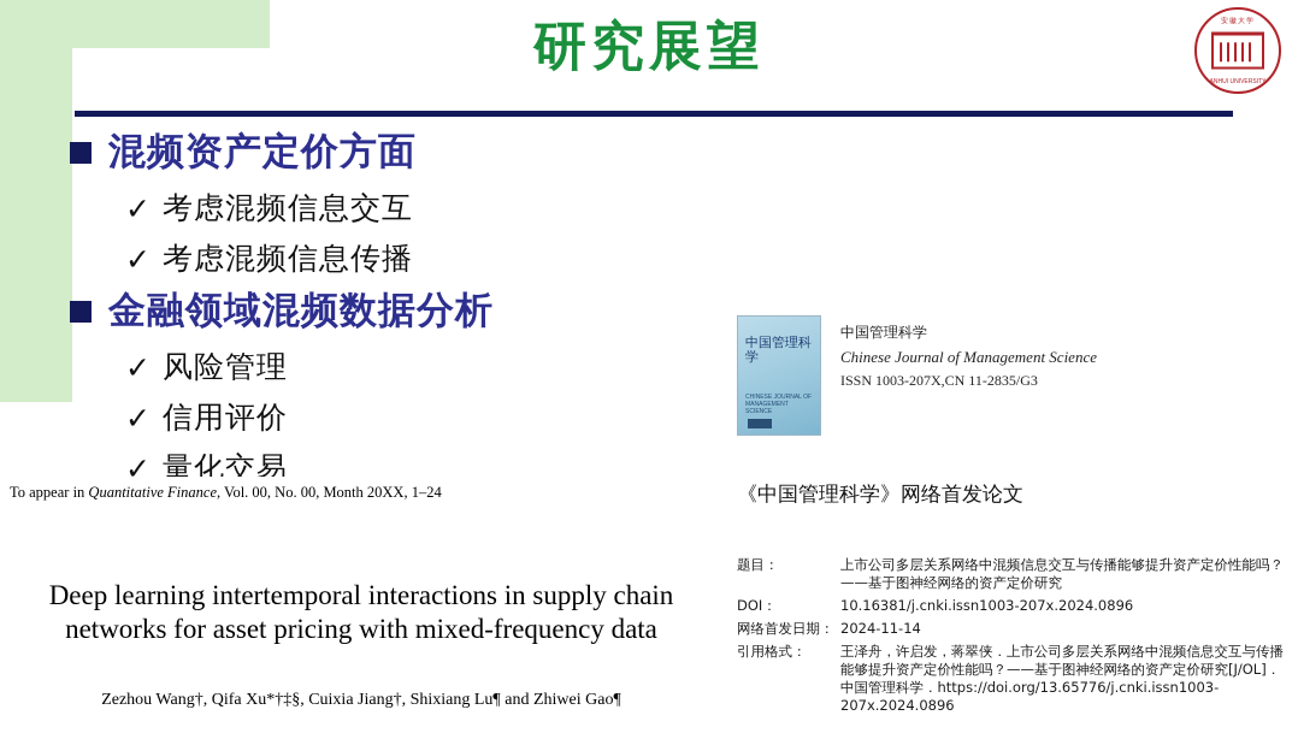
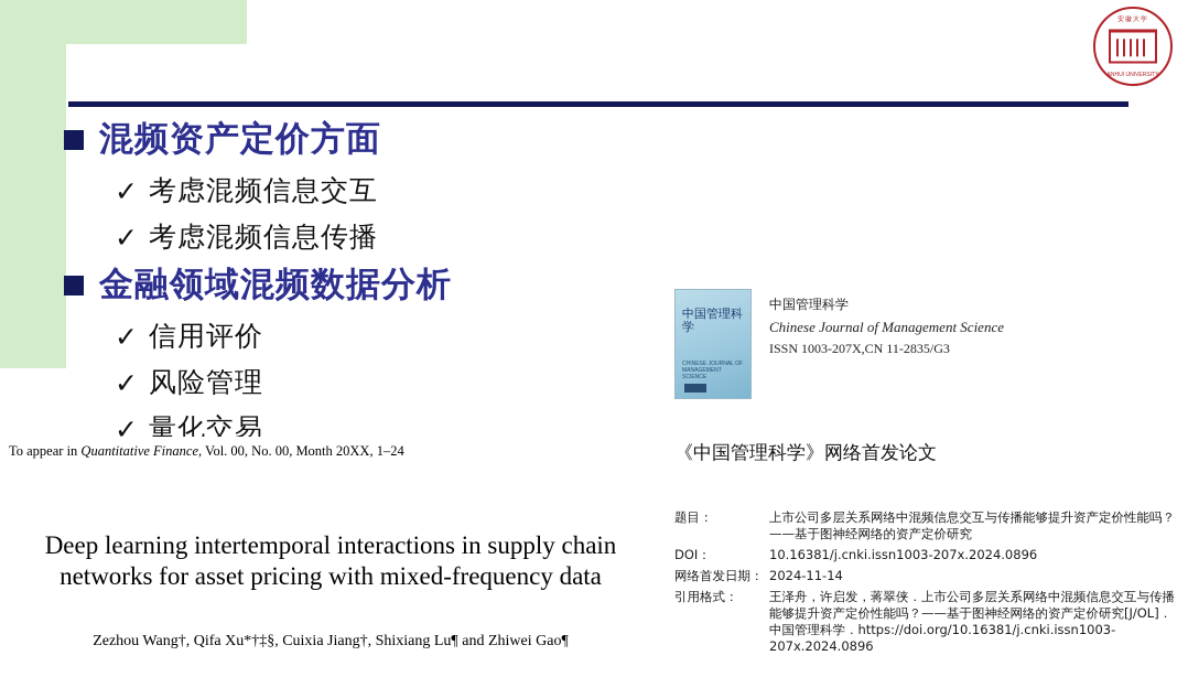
- 研究展望
  混频资产定价方面
  ✓
  考虑混频信息交互
  ✓
  考虑混频信息传播
  金融领域混频数据分析
  ✓
- 风险管理
+ 信用评价
  ✓
- 信用评价
+ 风险管理
  ✓
  量化交易
  To appear in Quantitative Finance, Vol. 00, No. 00, Month 20XX, 1–24
  Deep learning intertemporal interactions in supply chain networks for asset pricing with mixed-frequency data
  Zezhou Wang†, Qifa Xu*†‡§, Cuixia Jiang†, Shixiang Lu¶ and Zhiwei Gao¶
  中国管理科学
  中国管理科学
  Chinese Journal of Management Science
  ISSN 1003-207X,CN 11-2835/G3
  《中国管理科学》网络首发论文
  题目：
  上市公司多层关系网络中混频信息交互与传播能够提升资产定价性能吗？——基于图神经网络的资产定价研究
  DOI：
  10.16381/j.cnki.issn1003-207x.2024.0896
  网络首发日期：
  2024-11-14
  引用格式：
- 王泽舟，许启发，蒋翠侠．上市公司多层关系网络中混频信息交互与传播能够提升资产定价性能吗？——基于图神经网络的资产定价研究[J/OL]．中国管理科学．https://doi.org/13.65776/j.cnki.issn1003-207x.2024.0896
+ 王泽舟，许启发，蒋翠侠．上市公司多层关系网络中混频信息交互与传播能够提升资产定价性能吗？——基于图神经网络的资产定价研究[J/OL]．中国管理科学．https://doi.org/10.16381/j.cnki.issn1003-207x.2024.0896
